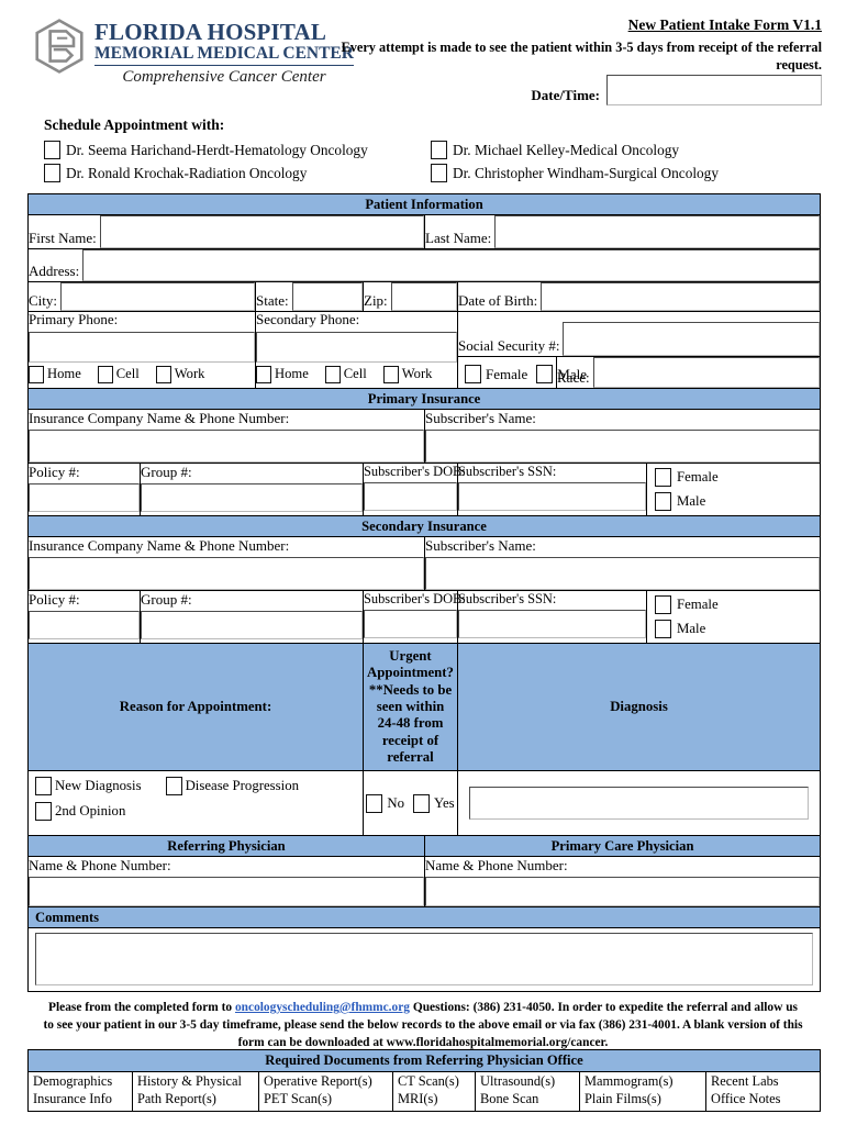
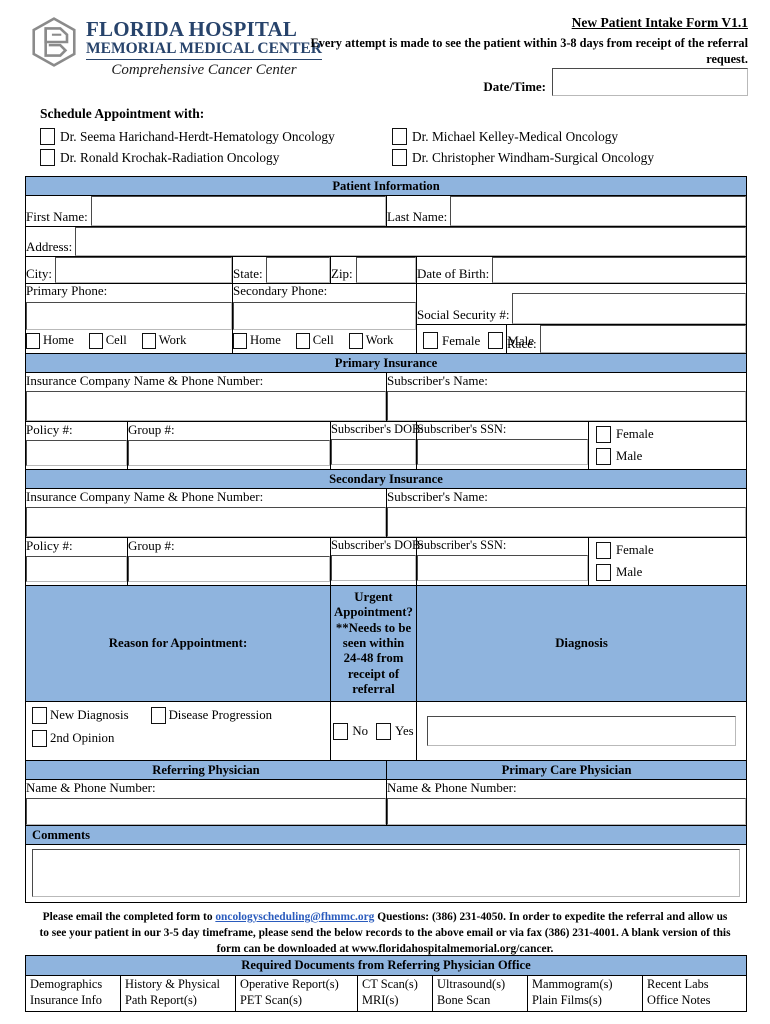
  FLORIDA HOSPITAL
  MEMORIAL MEDICAL CENTER
  Comprehensive Cancer Center
  New Patient Intake Form V1.1
- Every attempt is made to see the patient within 3-5 days from receipt of the referral request.
+ Every attempt is made to see the patient within 3-8 days from receipt of the referral request.
  Date/Time:
  Schedule Appointment with:
  Dr. Seema Harichand-Herdt-Hematology Oncology
  Dr. Michael Kelley-Medical Oncology
  Dr. Ronald Krochak-Radiation Oncology
  Dr. Christopher Windham-Surgical Oncology
  Patient Information
  First Name:	Last Name:
  Address:
  City:	State:	Zip:	Date of Birth:
  Primary Phone: Home Cell Work	Secondary Phone: Home Cell Work	Social Security #:
  Female Male	Race:
  Primary Insurance
  Insurance Company Name & Phone Number:	Subscriber's Name:
  Policy #:	Group #:	Subscriber's DO	Subscriber's SSN:	Female Male
  Secondary Insurance
  Insurance Company Name & Phone Number:	Subscriber's Name:
  Policy #:	Group #:	Subscriber's DO	Subscriber's SSN:	Female Male
  Reason for Appointment:	Urgent Appointment? **Needs to be seen within 24-48 from receipt of referral	Diagnosis
  New Diagnosis Disease Progression 2nd Opinion	No Yes
  Referring Physician	Primary Care Physician
  Name & Phone Number:	Name & Phone Number:
  Comments
- Please from the completed form to oncologyscheduling@fhmmc.org Questions: (386) 231-4050. In order to expedite the referral and allow us to see your patient in our 3-5 day timeframe, please send the below records to the above email or via fax (386) 231-4001. A blank version of this form can be downloaded at www.floridahospitalmemorial.org/cancer.
+ Please email the completed form to oncologyscheduling@fhmmc.org Questions: (386) 231-4050. In order to expedite the referral and allow us to see your patient in our 3-5 day timeframe, please send the below records to the above email or via fax (386) 231-4001. A blank version of this form can be downloaded at www.floridahospitalmemorial.org/cancer.
  Required Documents from Referring Physician Office
  Demographics Insurance Info	History & Physical Path Report(s)	Operative Report(s) PET Scan(s)	CT Scan(s) MRI(s)	Ultrasound(s) Bone Scan	Mammogram(s) Plain Films(s)	Recent Labs Office Notes
